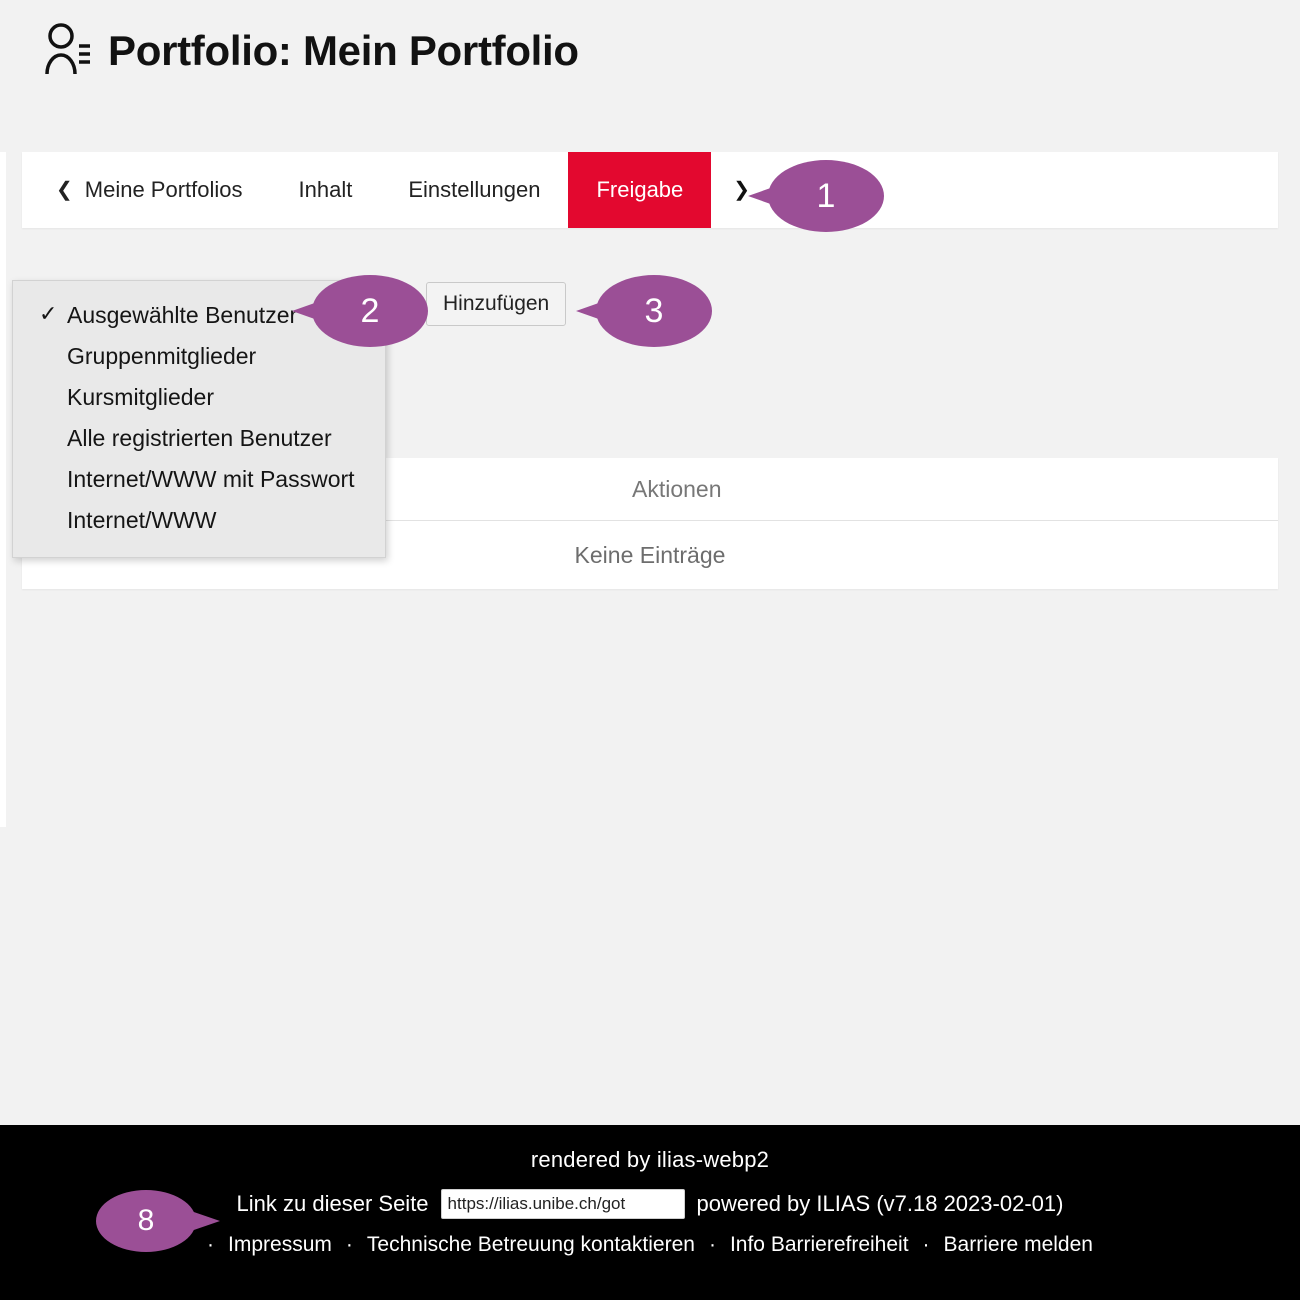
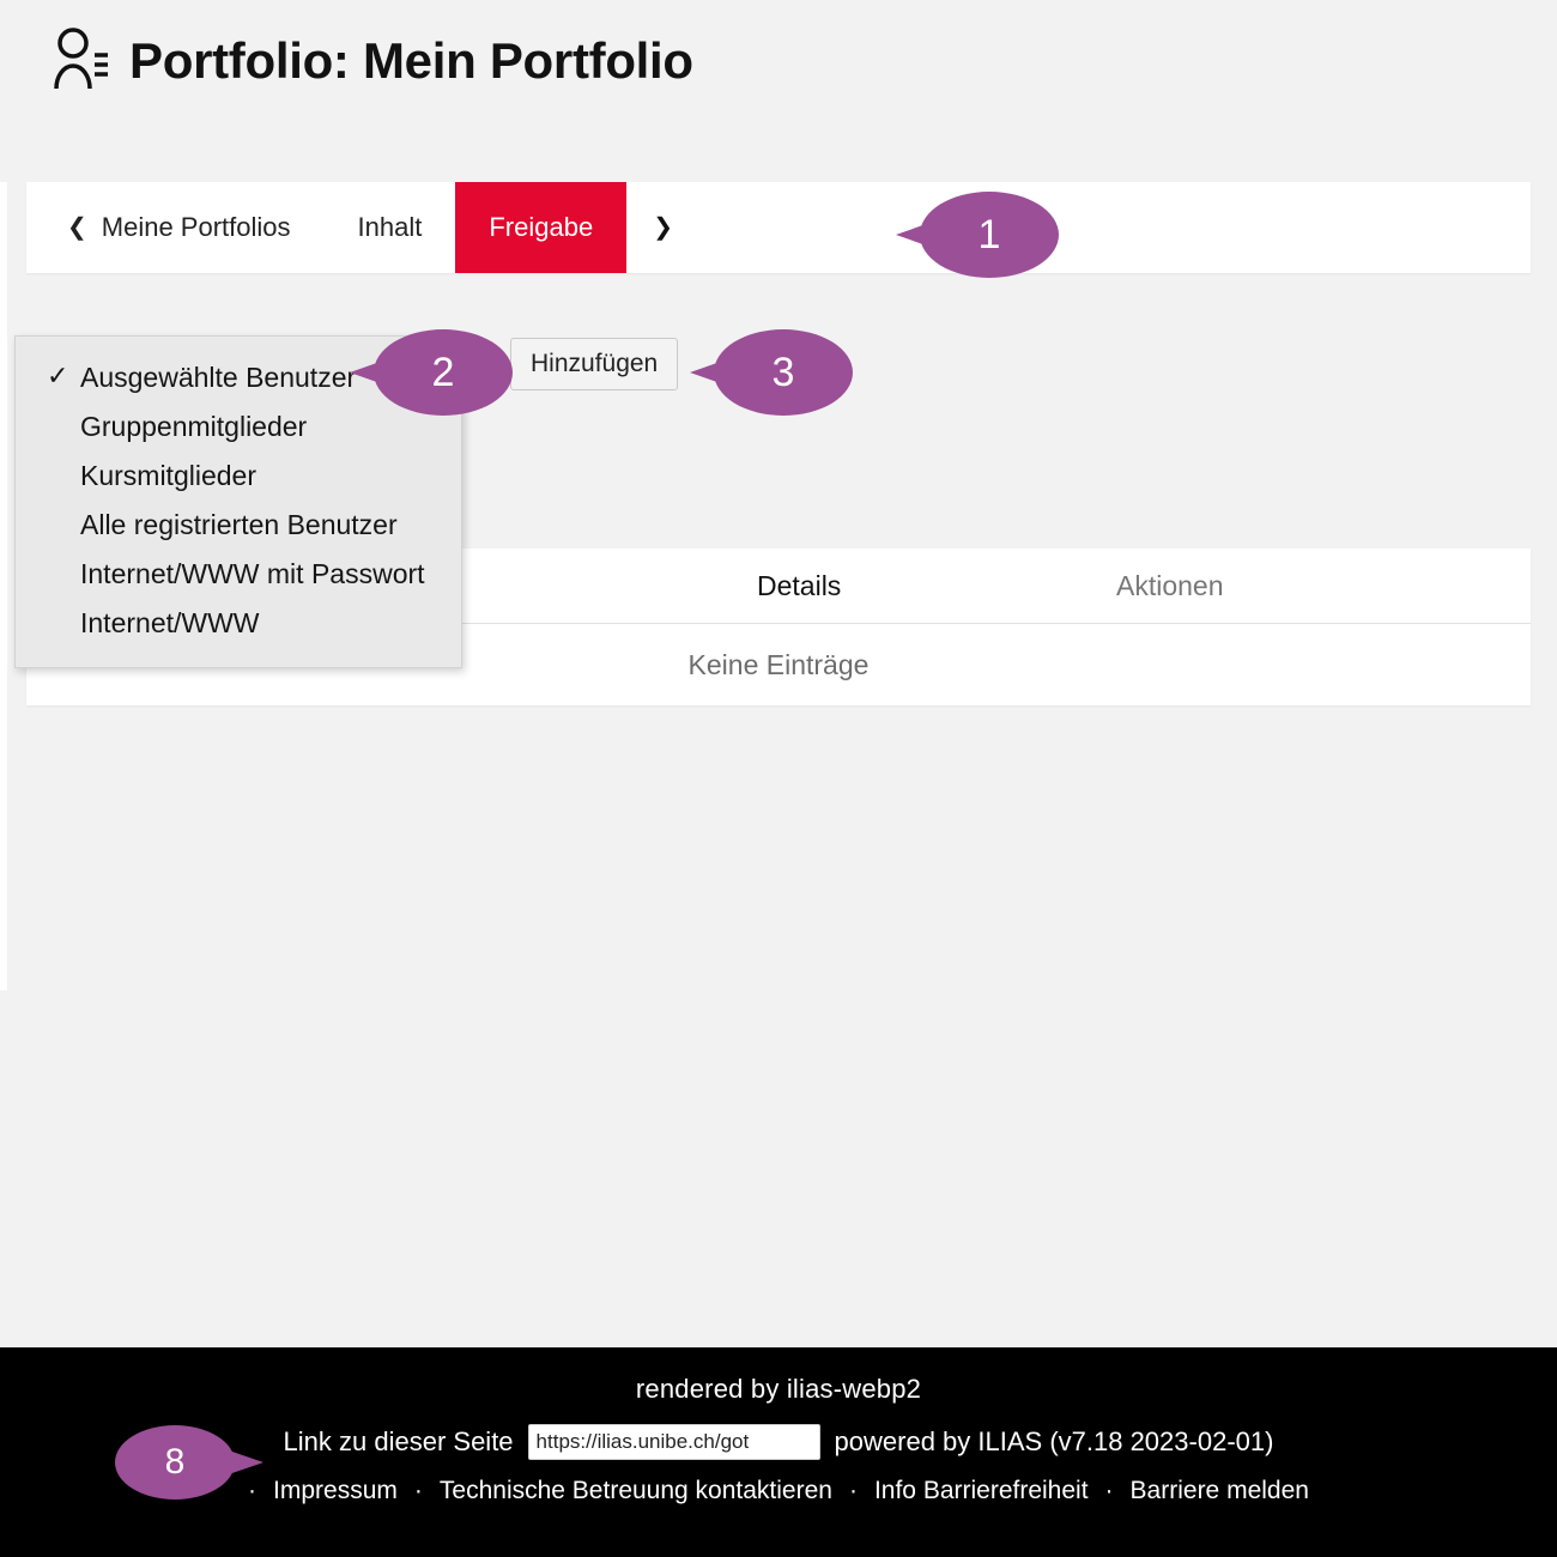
  Portfolio: Mein Portfolio
  ❮
  Meine Portfolios
  Inhalt
- Einstellungen
  Freigabe
  ❯
  Hinzufügen
  ✓
  Ausgewählte Benutzer
  Gruppenmitglieder
  Kursmitglieder
  Alle registrierten Benutzer
  Internet/WWW mit Passwort
  Internet/WWW
+ Details
  Aktionen
  Keine Einträge
  rendered by ilias-webp2
  Link zu dieser Seite
  https://ilias.unibe.ch/got
  powered by ILIAS (v7.18 2023-02-01)
  ·
  Impressum
  ·
  Technische Betreuung kontaktieren
  ·
  Info Barrierefreiheit
  ·
  Barriere melden
  1
  2
  3
  8
